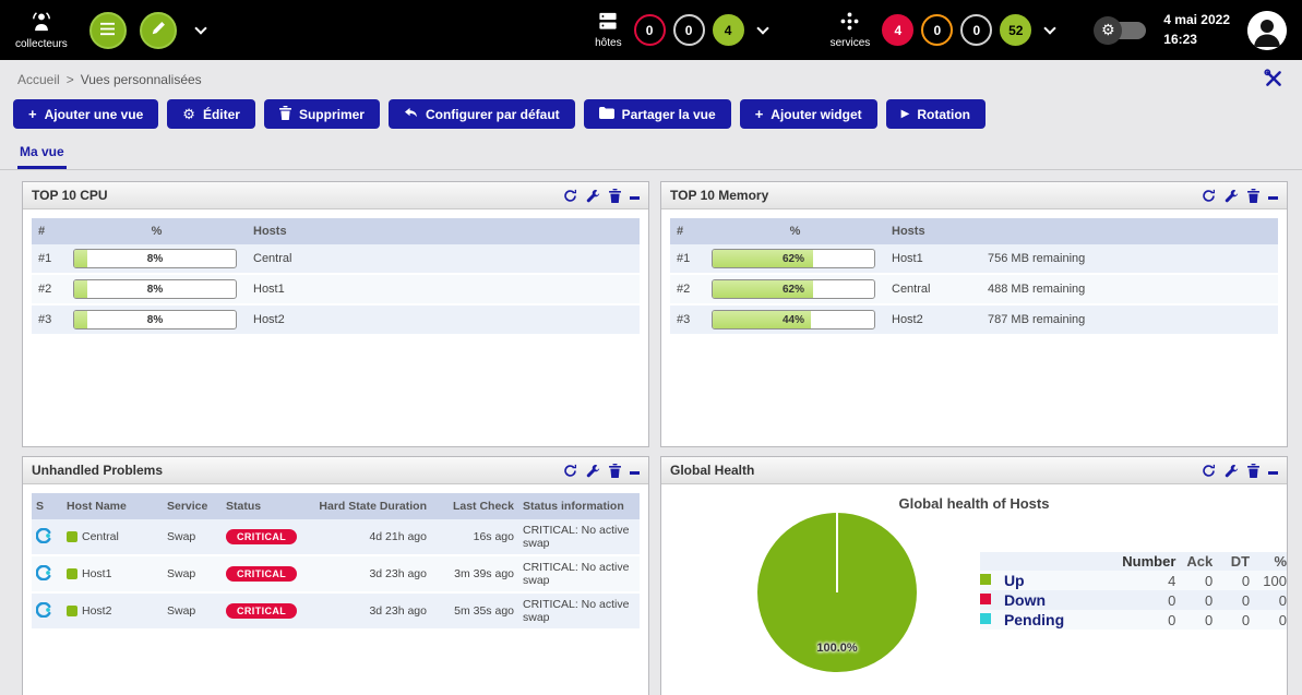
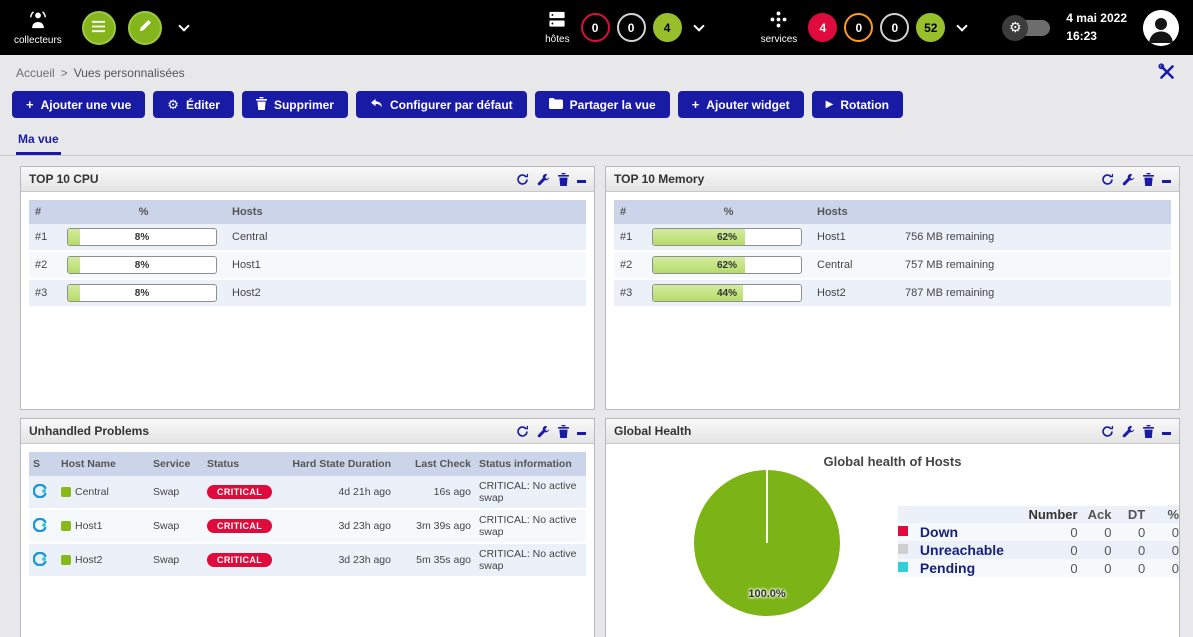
  collecteurs
  hôtes
  0
  0
  4
  services
  4
  0
  0
  52
  ⚙
  4 mai 2022
  16:23
  Accueil
  >
  Vues personnalisées
  +
  Ajouter une vue
  ⚙
  Éditer
  Supprimer
  Configurer par défaut
  Partager la vue
  +
  Ajouter widget
  ▶
  Rotation
  Ma vue
  TOP 10 CPU
  #	%	Hosts
  #1	8%	Central
  #2	8%	Host1
  #3	8%	Host2
  TOP 10 Memory
  #	%	Hosts
  #1	62%	Host1	756 MB remaining
- #2	62%	Central	488 MB remaining
+ #2	62%	Central	757 MB remaining
  #3	44%	Host2	787 MB remaining
  Unhandled Problems
  S	Host Name	Service	Status	Hard State Duration	Last Check	Status information
  	Central	Swap	CRITICAL	4d 21h ago	16s ago	CRITICAL: No active swap
  	Host1	Swap	CRITICAL	3d 23h ago	3m 39s ago	CRITICAL: No active swap
  	Host2	Swap	CRITICAL	3d 23h ago	5m 35s ago	CRITICAL: No active swap
  Global Health
  Global health of Hosts
  100.0%
  		Number	Ack	DT	%
- 	Up	4	0	0	100
  	Down	0	0	0	0
+ 	Unreachable	0	0	0	0
  	Pending	0	0	0	0
